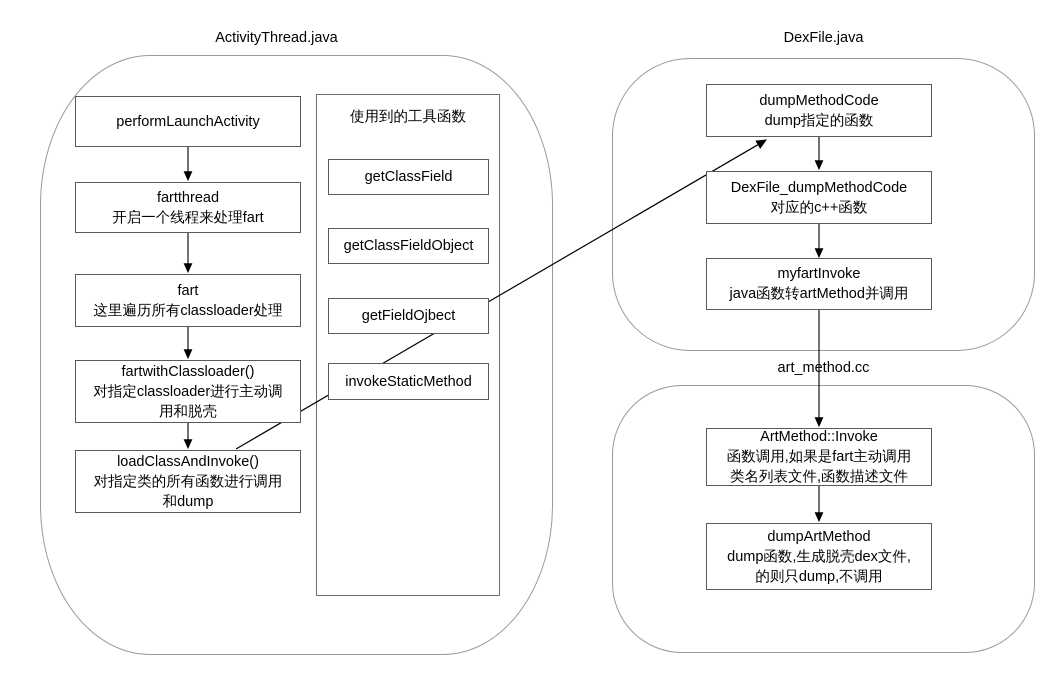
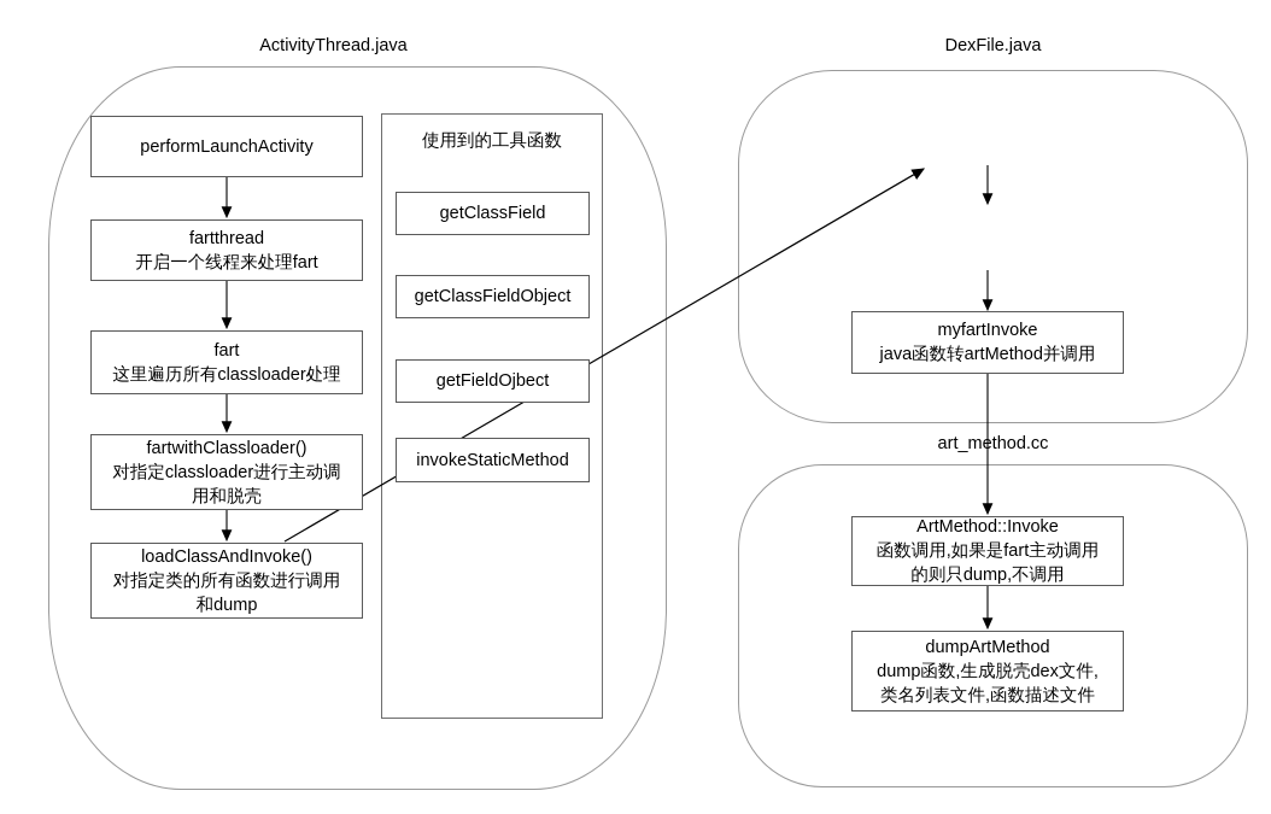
  ActivityThread.java
  DexFile.java
  art_mthod.cc
  使用到的工具函数
  performLaunchActivity
  fartthread
  开启一个线程来处理fart
  fart
  这里遍历所有classloader处理
  fartwithClassloader()
  对指定classloader进行主动调
  用和脱壳
  loadClassAndInvoke()
  对指定类的所有函数进行调用
  和dump
  getClassField
  getClassFieldObject
  getFieldOjbect
  invokeStaticMethod
- dumpMethodCode
- dump指定的函数
- DexFile_dumpMethodCode
- 对应的c++函数
  myfartInvoke
  java函数转artMethod并调用
  ArtMethod::Invoke
  函数调用,如果是fart主动调用
- 类名列表文件,函数描述文件
+ 的则只dump,不调用
  dumpArtMethod
  dump函数,生成脱壳dex文件,
- 的则只dump,不调用
+ 类名列表文件,函数描述文件
